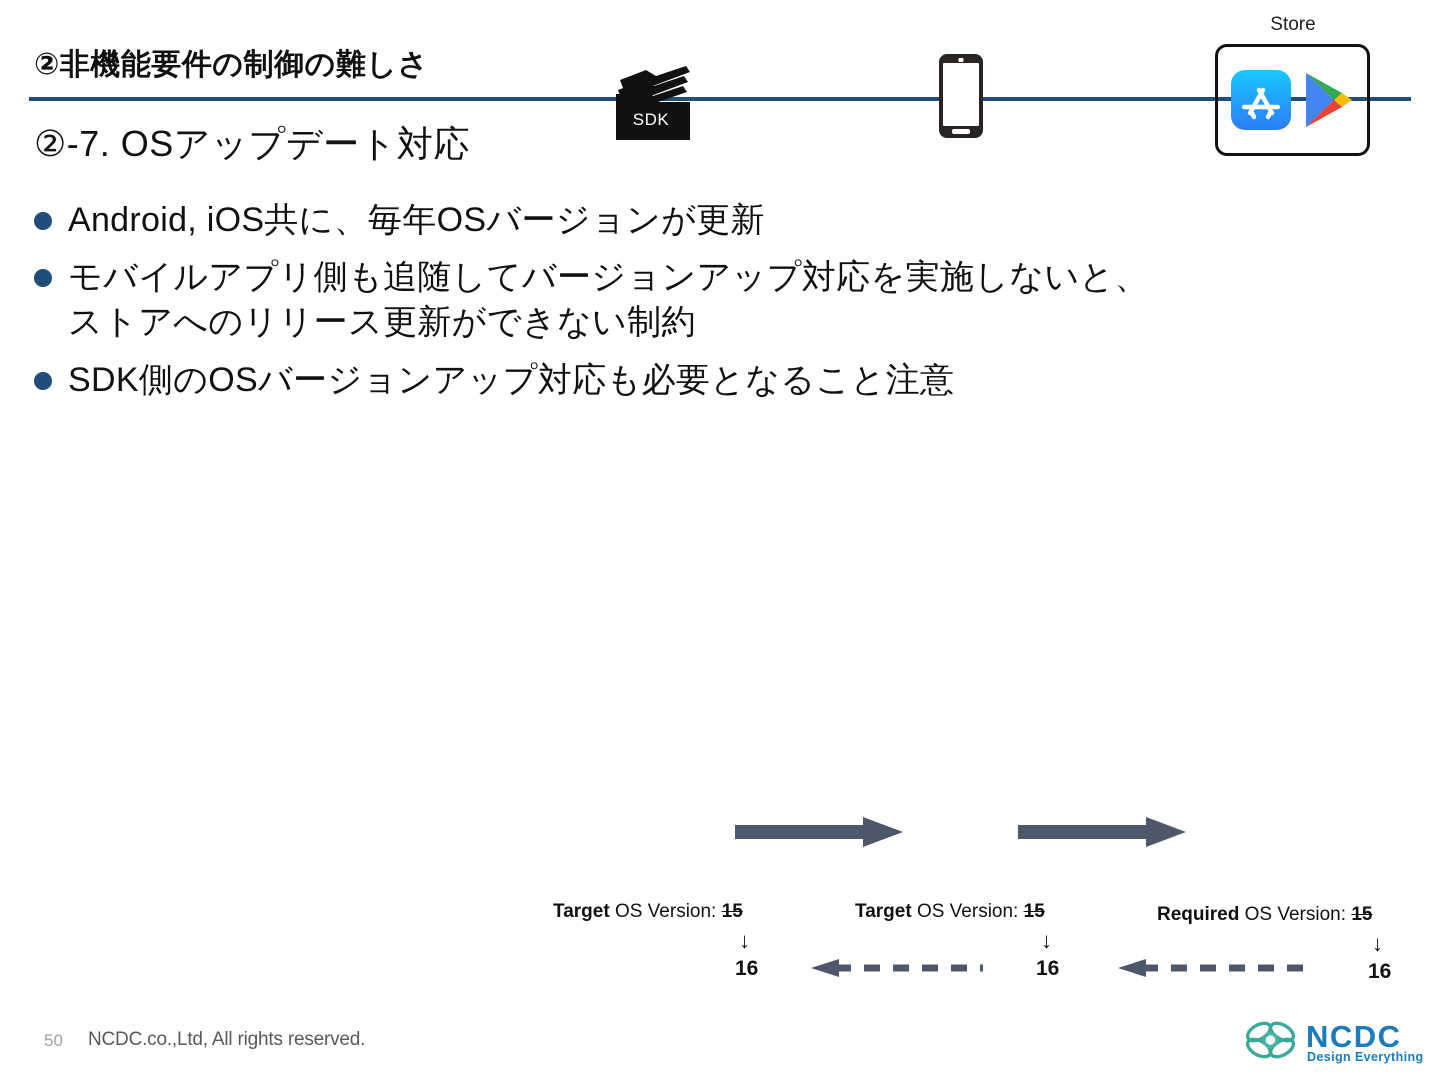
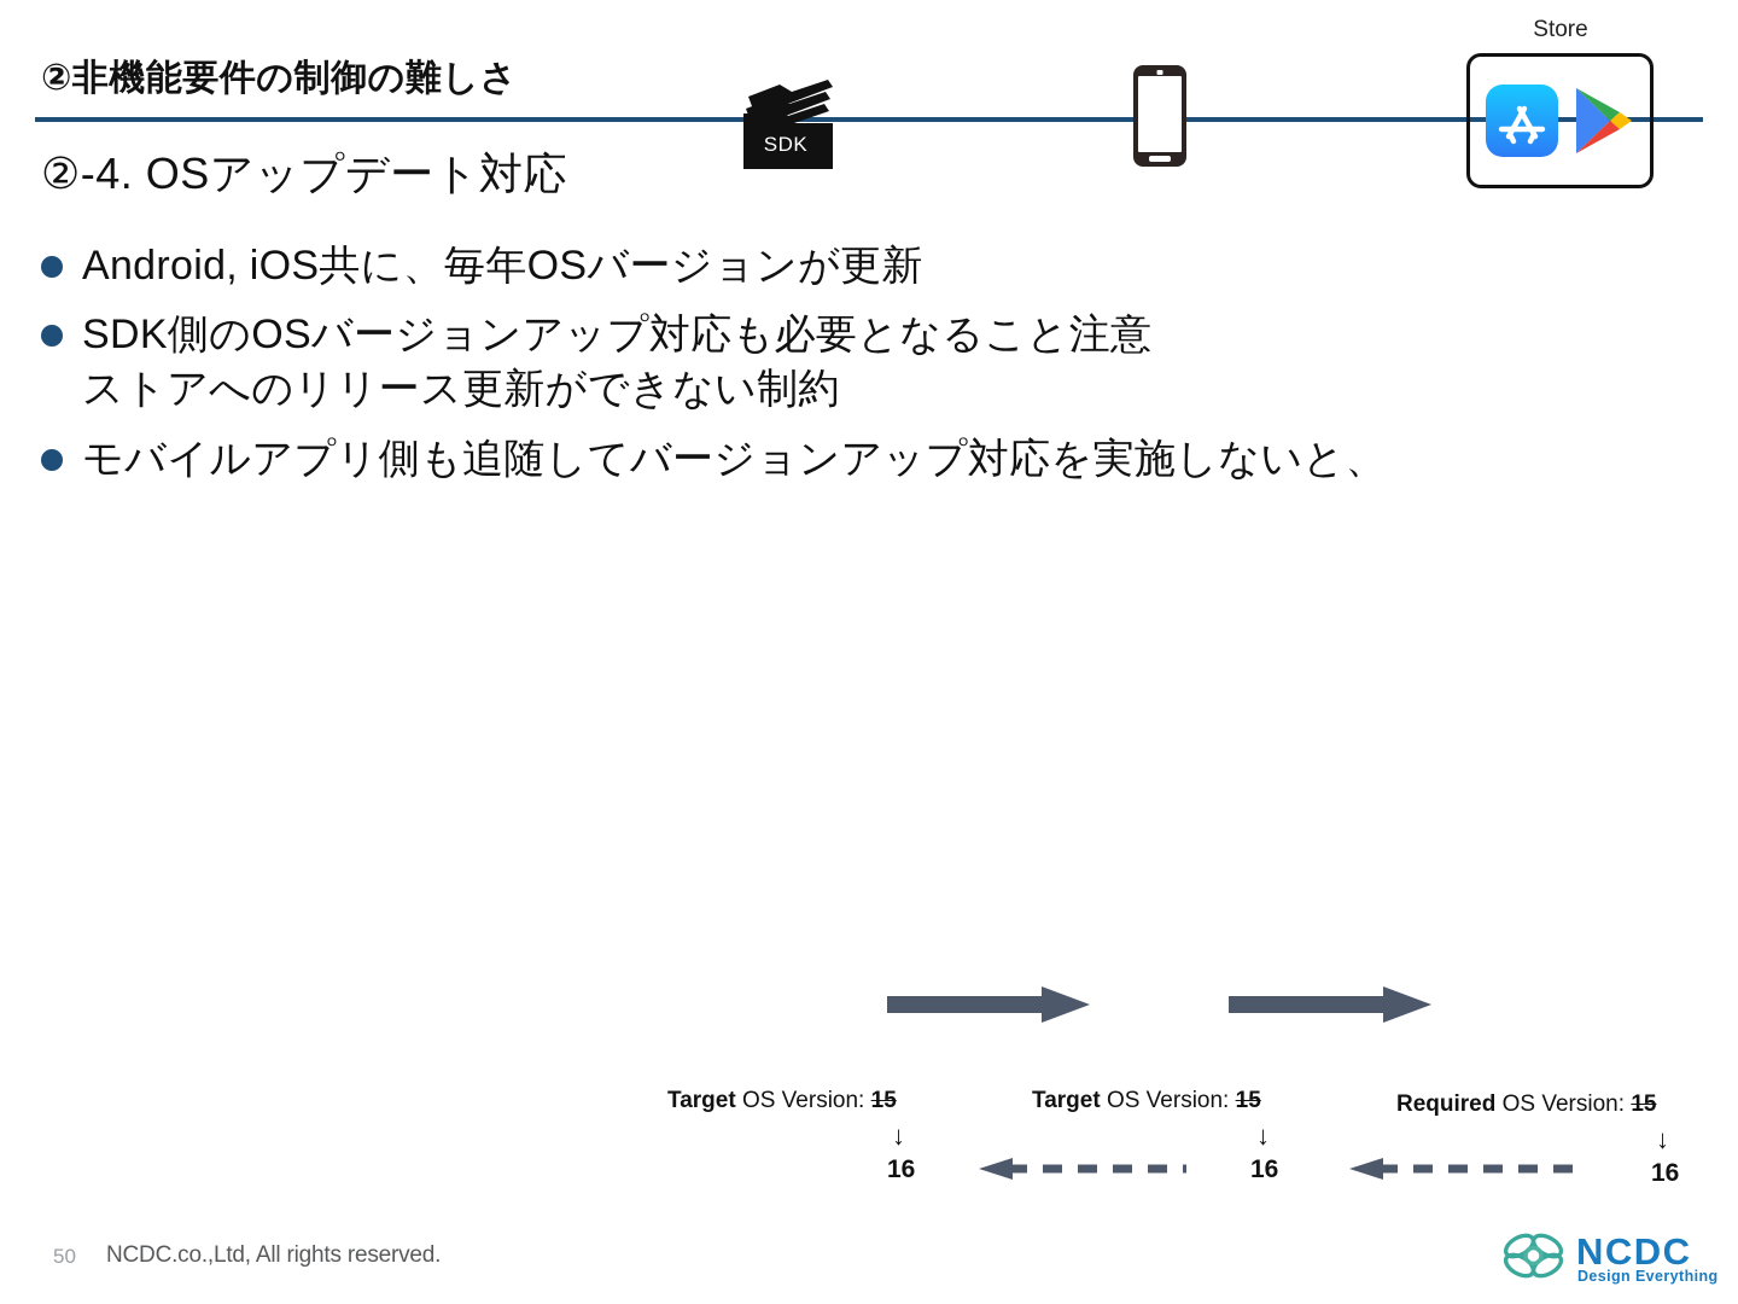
  ②非機能要件の制御の難しさ
- ②-7. OSアップデート対応
+ ②-4. OSアップデート対応
  Android, iOS共に、毎年OSバージョンが更新
- モバイルアプリ側も追随してバージョンアップ対応を実施しないと、
+ SDK側のOSバージョンアップ対応も必要となること注意
  ストアへのリリース更新ができない制約
- SDK側のOSバージョンアップ対応も必要となること注意
+ モバイルアプリ側も追随してバージョンアップ対応を実施しないと、
  Store
  SDK
  Target OS Version: 15
  ↓
  16
  Target OS Version: 15
  ↓
  16
  Required OS Version: 15
  ↓
  16
  50
  NCDC.co.,Ltd, All rights reserved.
  NCDC
  Design Everything
